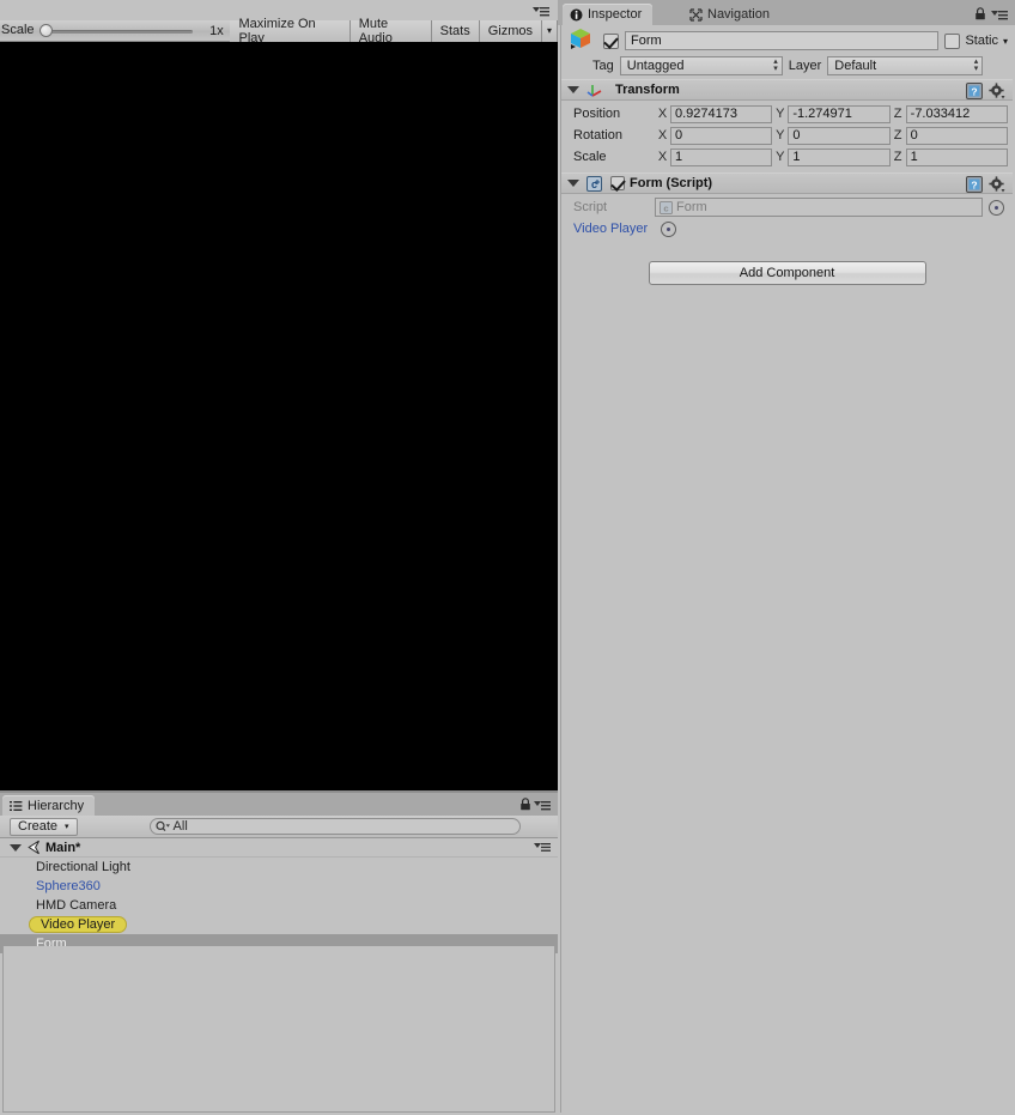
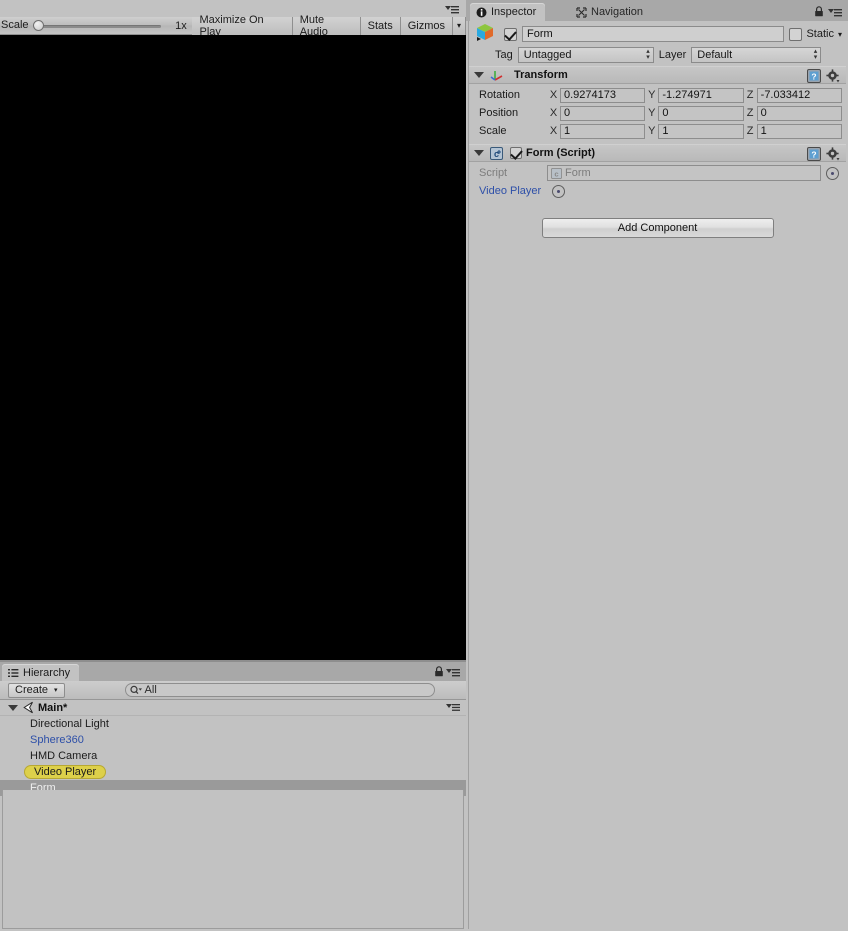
  Scale
  1x
  Maximize On Play
  Mute Audio
  Stats
  Gizmos
  ▾
  Hierarchy
  Create
  All
  Main*
  Directional Light
  Sphere360
  HMD Camera
  Video Player
  Form
  Inspector
  Navigation
  Form
  Static
  ▾
  Tag
  Untagged
  Layer
  Default
  Transform
  ?
- Position
+ Rotation
  X
  0.9274173
  Y
  -1.274971
  Z
  -7.033412
- Rotation
+ Position
  X
  0
  Y
  0
  Z
  0
  Scale
  X
  1
  Y
  1
  Z
  1
  c
  Form (Script)
  ?
  Script
  c
  Form
  Video Player
  Add Component
